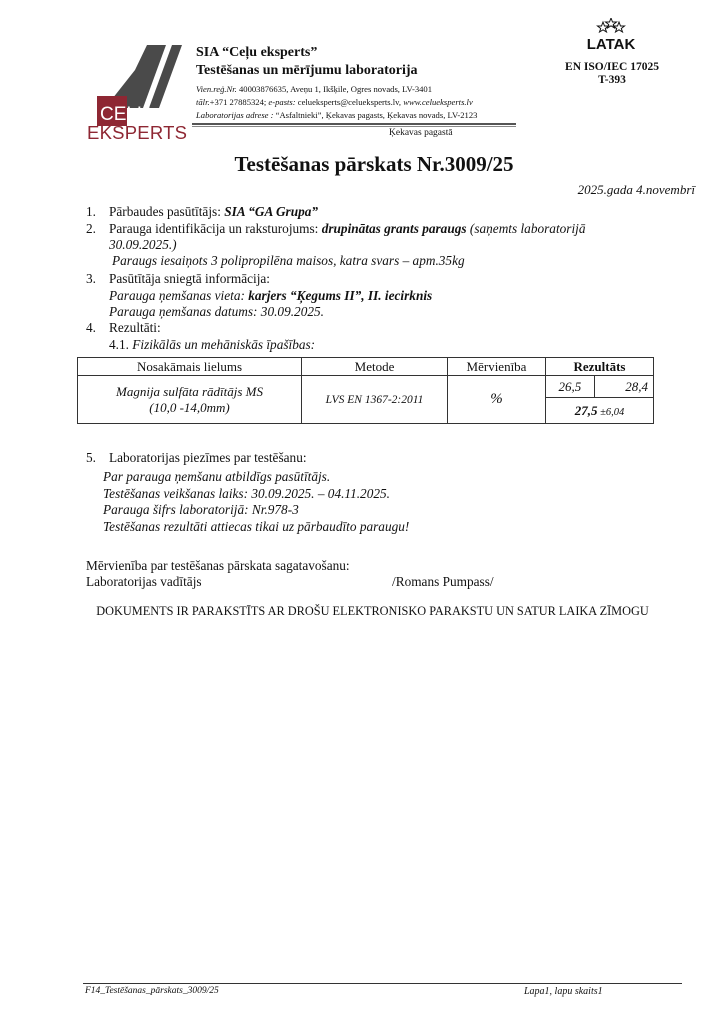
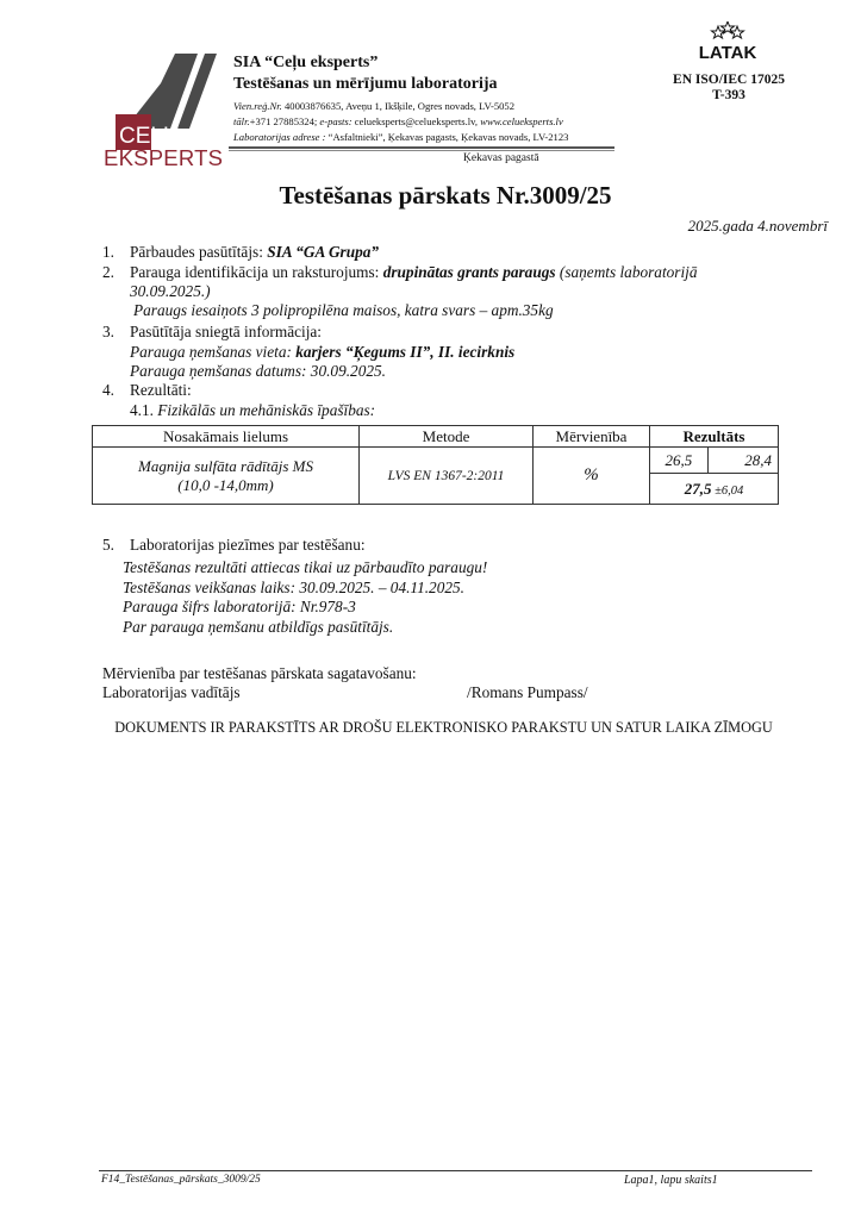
  CEĻU
  EKSPERTS
  SIA “Ceļu eksperts”
  Testēšanas un mērījumu laboratorija
- Vien.reģ.Nr. 40003876635, Aveņu 1, Ikšķile, Ogres novads, LV-3401
+ Vien.reģ.Nr. 40003876635, Aveņu 1, Ikšķile, Ogres novads, LV-5052
  tālr.+371 27885324; e-pasts: celueksperts@celueksperts.lv, www.celueksperts.lv
  Laboratorijas adrese : “Asfaltnieki”, Ķekavas pagasts, Ķekavas novads, LV-2123
  Ķekavas pagastā
  LATAK
  EN ISO/IEC 17025
  T-393
  Testēšanas pārskats Nr.3009/25
  2025.gada 4.novembrī
  1. Pārbaudes pasūtītājs: SIA “GA Grupa”
  2. Parauga identifikācija un raksturojums: drupinātas grants paraugs (saņemts laboratorijā
  30.09.2025.)
  Paraugs iesaiņots 3 polipropilēna maisos, katra svars – apm.35kg
  3. Pasūtītāja sniegtā informācija:
  Parauga ņemšanas vieta: karjers “Ķegums II”, II. iecirknis
  Parauga ņemšanas datums: 30.09.2025.
  4. Rezultāti:
  4.1. Fizikālās un mehāniskās īpašības:
  Nosakāmais lielums	Metode	Mērvienība	Rezultāts
  Magnija sulfāta rādītājs MS(10,0 -14,0mm)	LVS EN 1367-2:2011	%	26,5	28,4
  27,5 ±6,04
  5. Laboratorijas piezīmes par testēšanu:
- Par parauga ņemšanu atbildīgs pasūtītājs.
+ Testēšanas rezultāti attiecas tikai uz pārbaudīto paraugu!
  Testēšanas veikšanas laiks: 30.09.2025. – 04.11.2025.
  Parauga šifrs laboratorijā: Nr.978-3
- Testēšanas rezultāti attiecas tikai uz pārbaudīto paraugu!
+ Par parauga ņemšanu atbildīgs pasūtītājs.
  Mērvienība par testēšanas pārskata sagatavošanu:
  Laboratorijas vadītājs
  /Romans Pumpass/
  DOKUMENTS IR PARAKSTĪTS AR DROŠU ELEKTRONISKO PARAKSTU UN SATUR LAIKA ZĪMOGU
  F14_Testēšanas_pārskats_3009/25
  Lapa1, lapu skaits1
